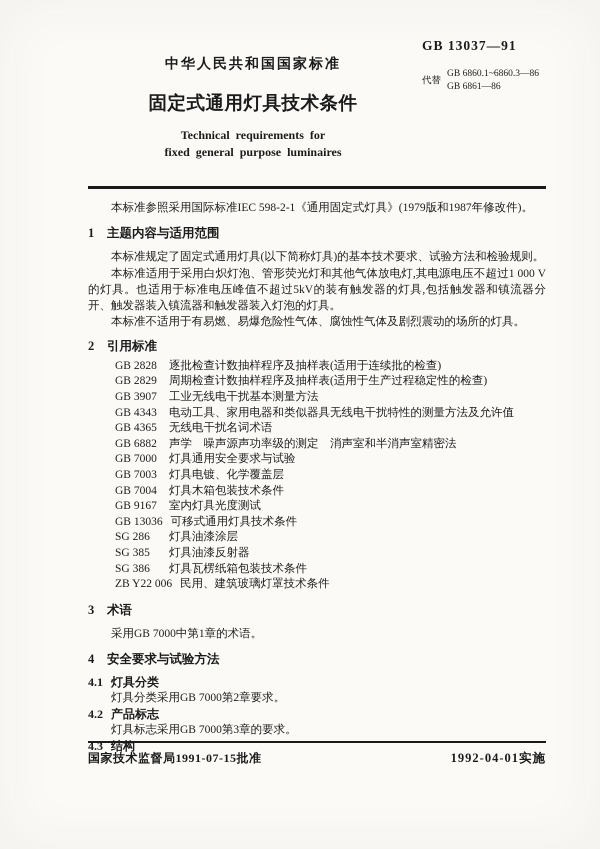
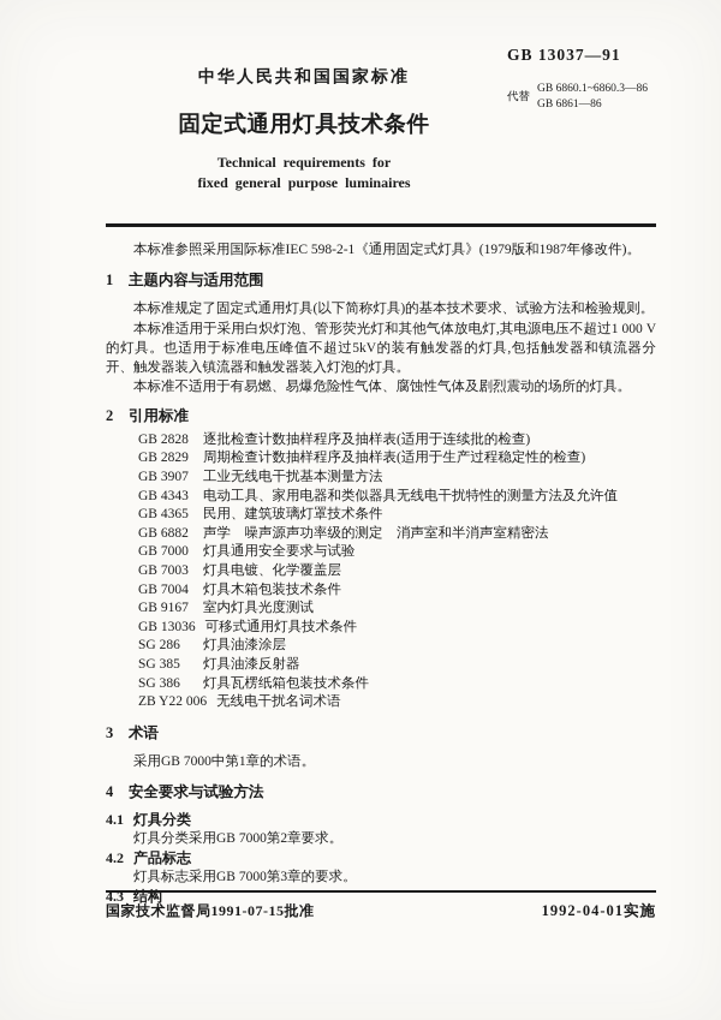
  中华人民共和国国家标准
  固定式通用灯具技术条件
  Technical requirements for
  fixed general purpose luminaires
  GB 13037—91
  代替
  GB 6860.1~6860.3—86
  GB 6861—86
  本标准参照采用国际标准IEC 598-2-1《通用固定式灯具》(1979版和1987年修改件)。
  1 主题内容与适用范围
  本标准规定了固定式通用灯具(以下简称灯具)的基本技术要求、试验方法和检验规则。
  本标准适用于采用白炽灯泡、管形荧光灯和其他气体放电灯,其电源电压不超过1 000 V的灯具。也适用于标准电压峰值不超过5kV的装有触发器的灯具,包括触发器和镇流器分开、触发器装入镇流器和触发器装入灯泡的灯具。
  本标准不适用于有易燃、易爆危险性气体、腐蚀性气体及剧烈震动的场所的灯具。
  2 引用标准
  GB 2828 逐批检查计数抽样程序及抽样表(适用于连续批的检查)
  GB 2829 周期检查计数抽样程序及抽样表(适用于生产过程稳定性的检查)
  GB 3907 工业无线电干扰基本测量方法
  GB 4343 电动工具、家用电器和类似器具无线电干扰特性的测量方法及允许值
- GB 4365 无线电干扰名词术语
+ GB 4365 民用、建筑玻璃灯罩技术条件
  GB 6882 声学 噪声源声功率级的测定 消声室和半消声室精密法
  GB 7000 灯具通用安全要求与试验
  GB 7003 灯具电镀、化学覆盖层
  GB 7004 灯具木箱包装技术条件
  GB 9167 室内灯具光度测试
  GB 13036 可移式通用灯具技术条件
  SG 286 灯具油漆涂层
  SG 385 灯具油漆反射器
  SG 386 灯具瓦楞纸箱包装技术条件
- ZB Y22 006 民用、建筑玻璃灯罩技术条件
+ ZB Y22 006 无线电干扰名词术语
  3 术语
  采用GB 7000中第1章的术语。
  4 安全要求与试验方法
  4.1 灯具分类
  灯具分类采用GB 7000第2章要求。
  4.2 产品标志
  灯具标志采用GB 7000第3章的要求。
  4.3 结构
  国家技术监督局1991-07-15批准
  1992-04-01实施
